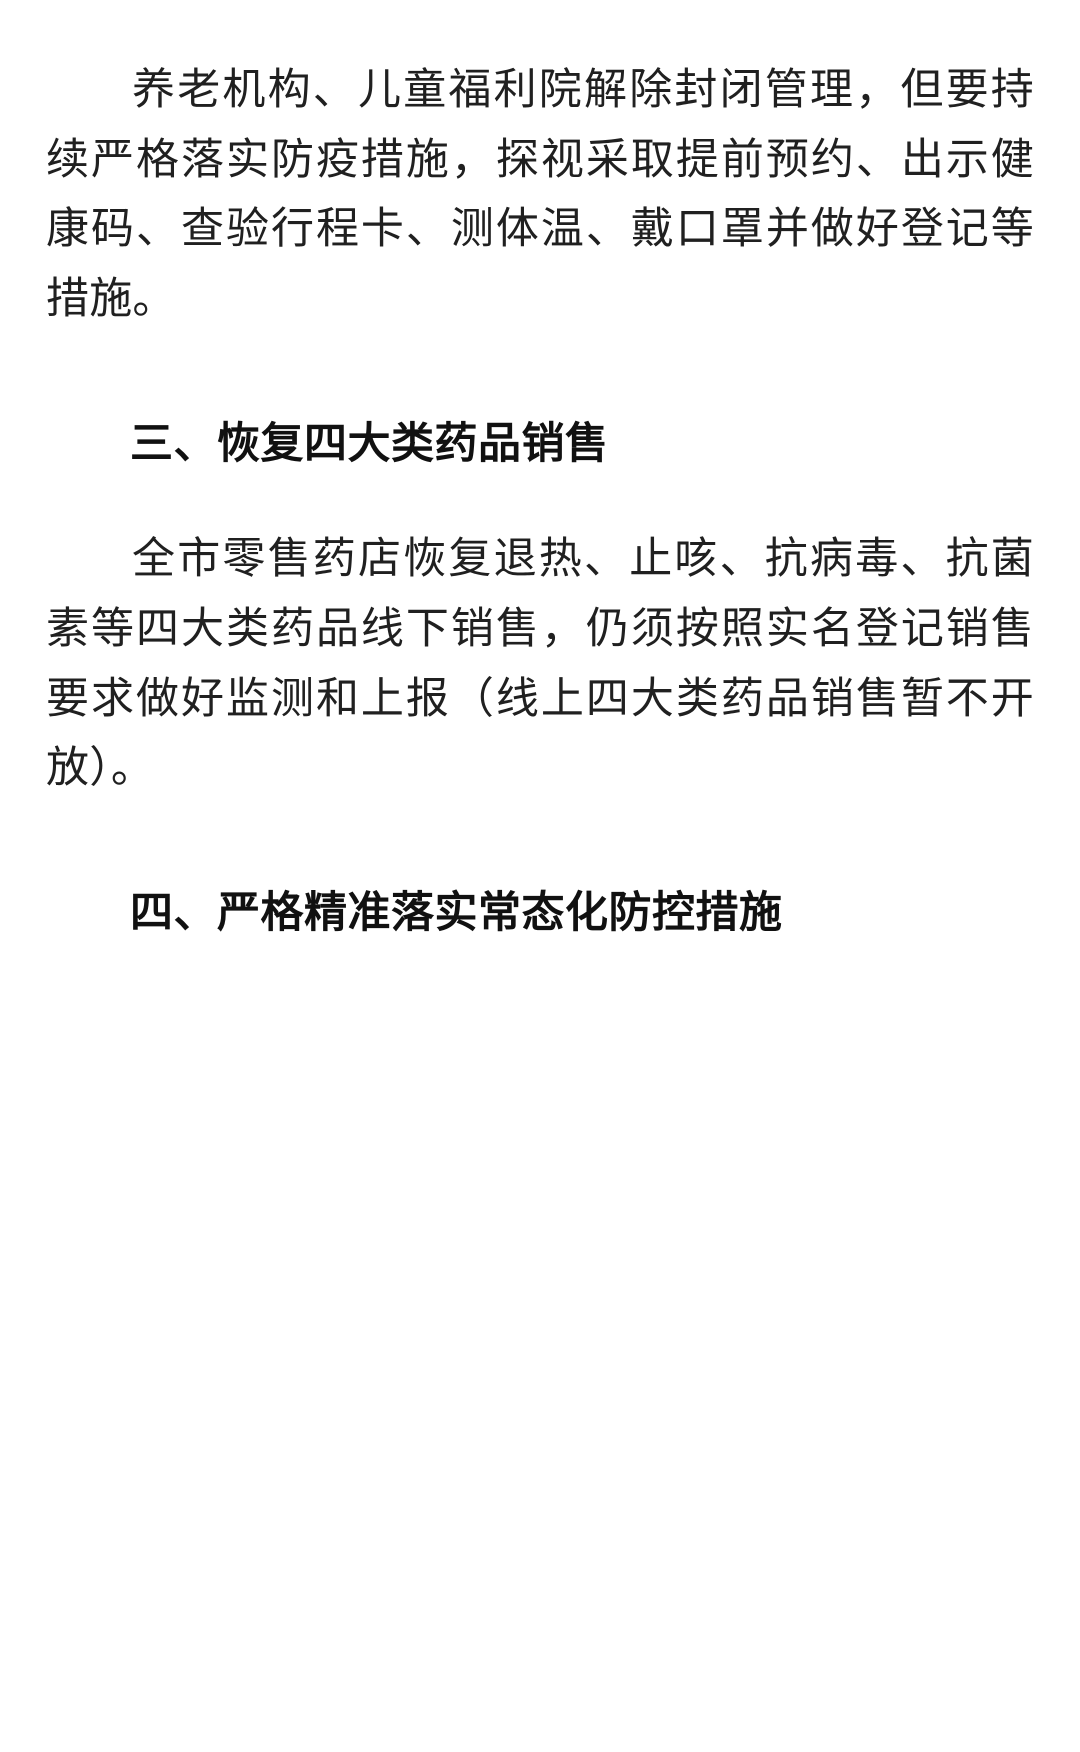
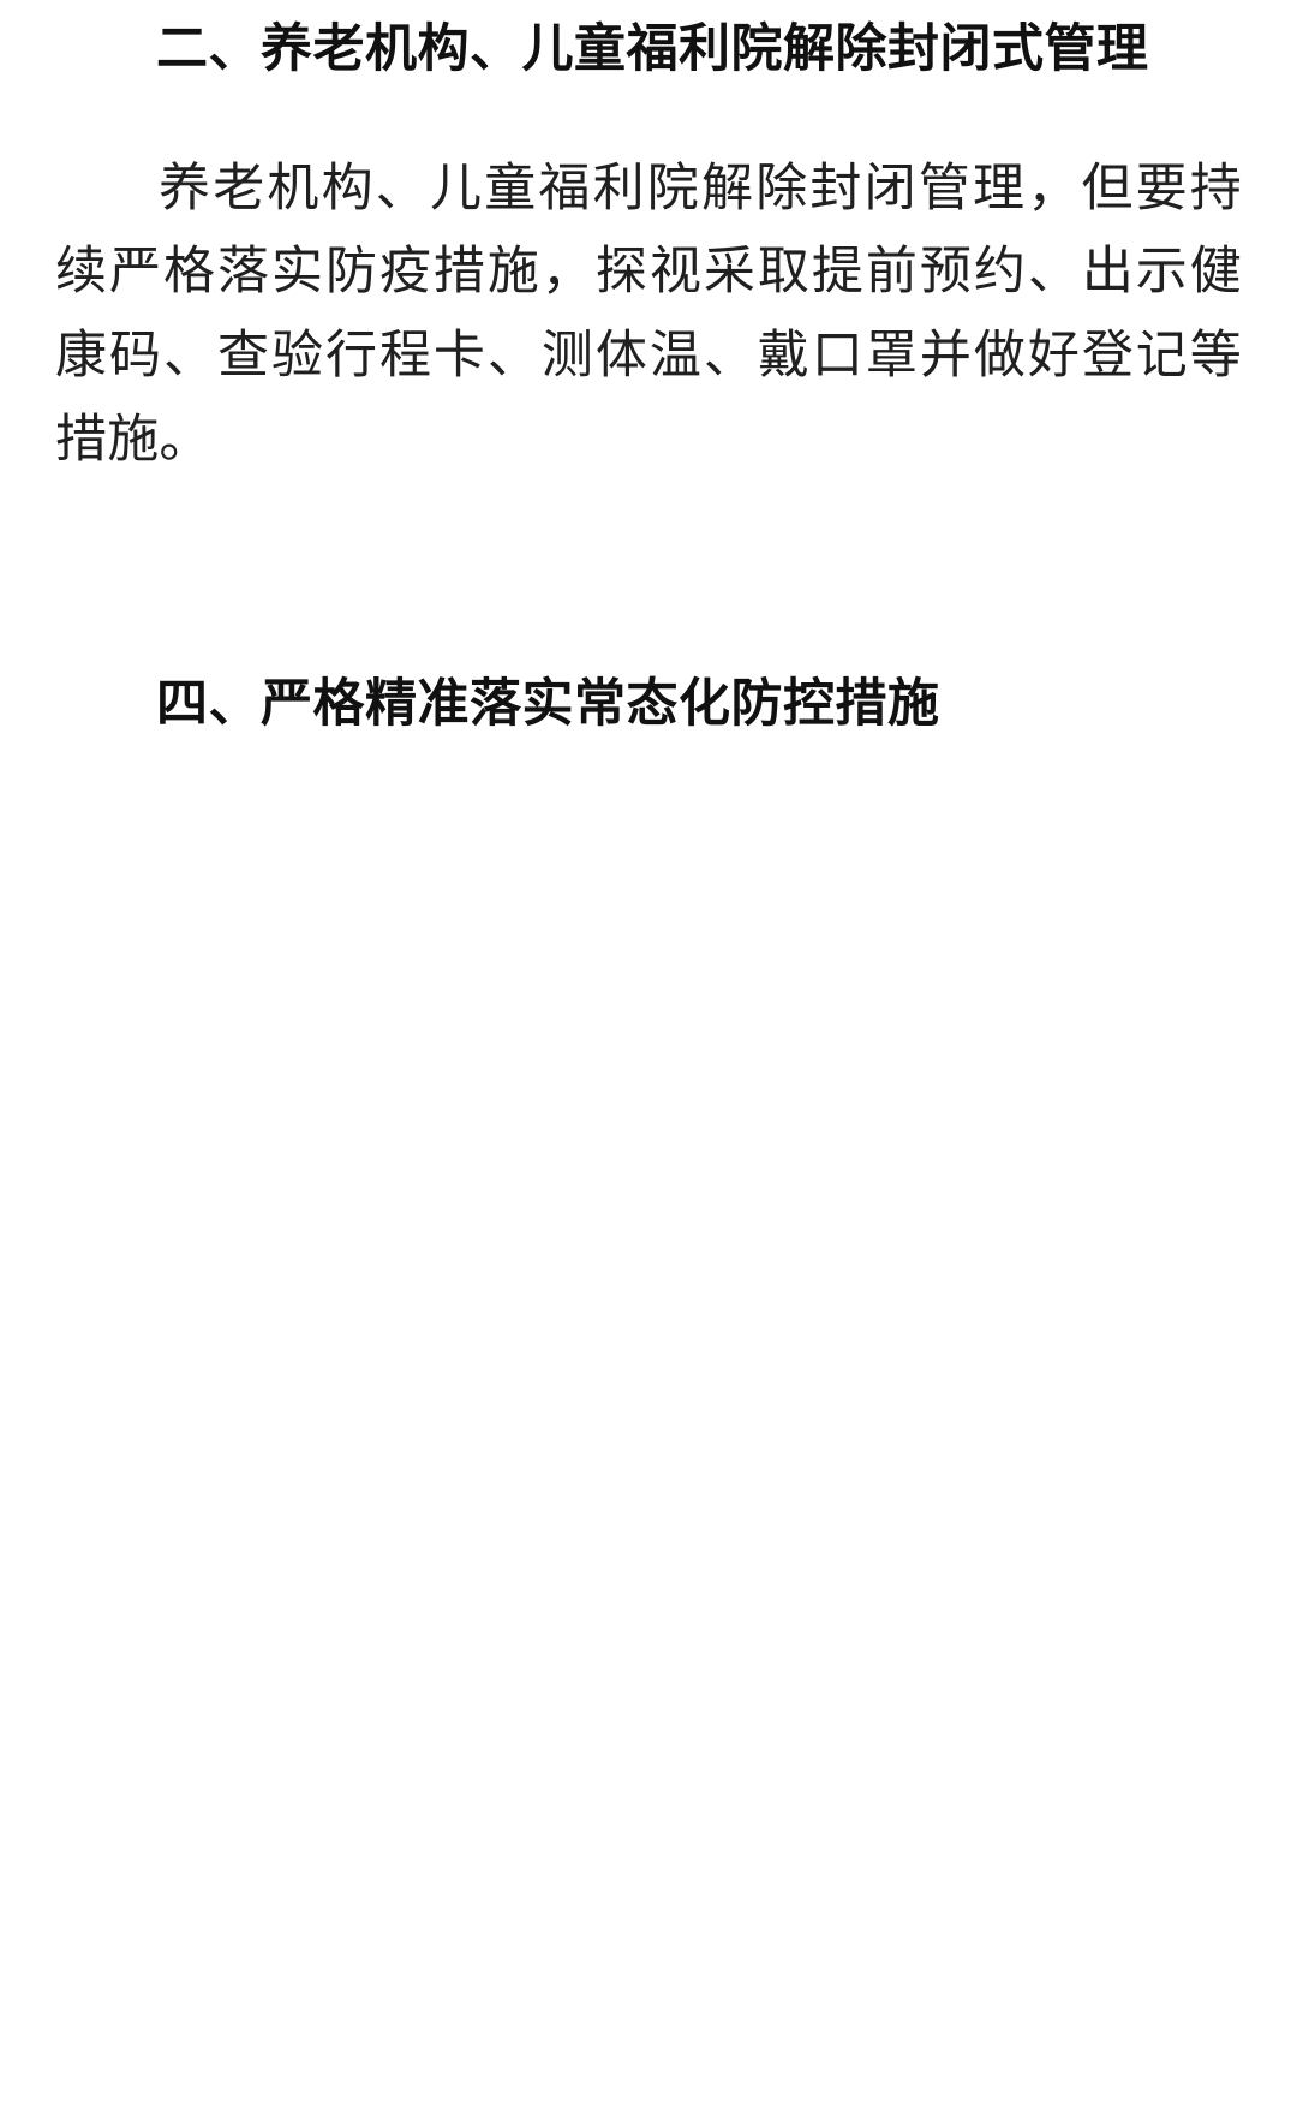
+ 二、养老机构、儿童福利院解除封闭式管理
  养老机构、儿童福利院解除封闭管理，但要持续严格落实防疫措施，探视采取提前预约、出示健康码、查验行程卡、测体温、戴口罩并做好登记等措施。
- 三、恢复四大类药品销售
- 全市零售药店恢复退热、止咳、抗病毒、抗菌素等四大类药品线下销售，仍须按照实名登记销售要求做好监测和上报（线上四大类药品销售暂不开放）。
  四、严格精准落实常态化防控措施
